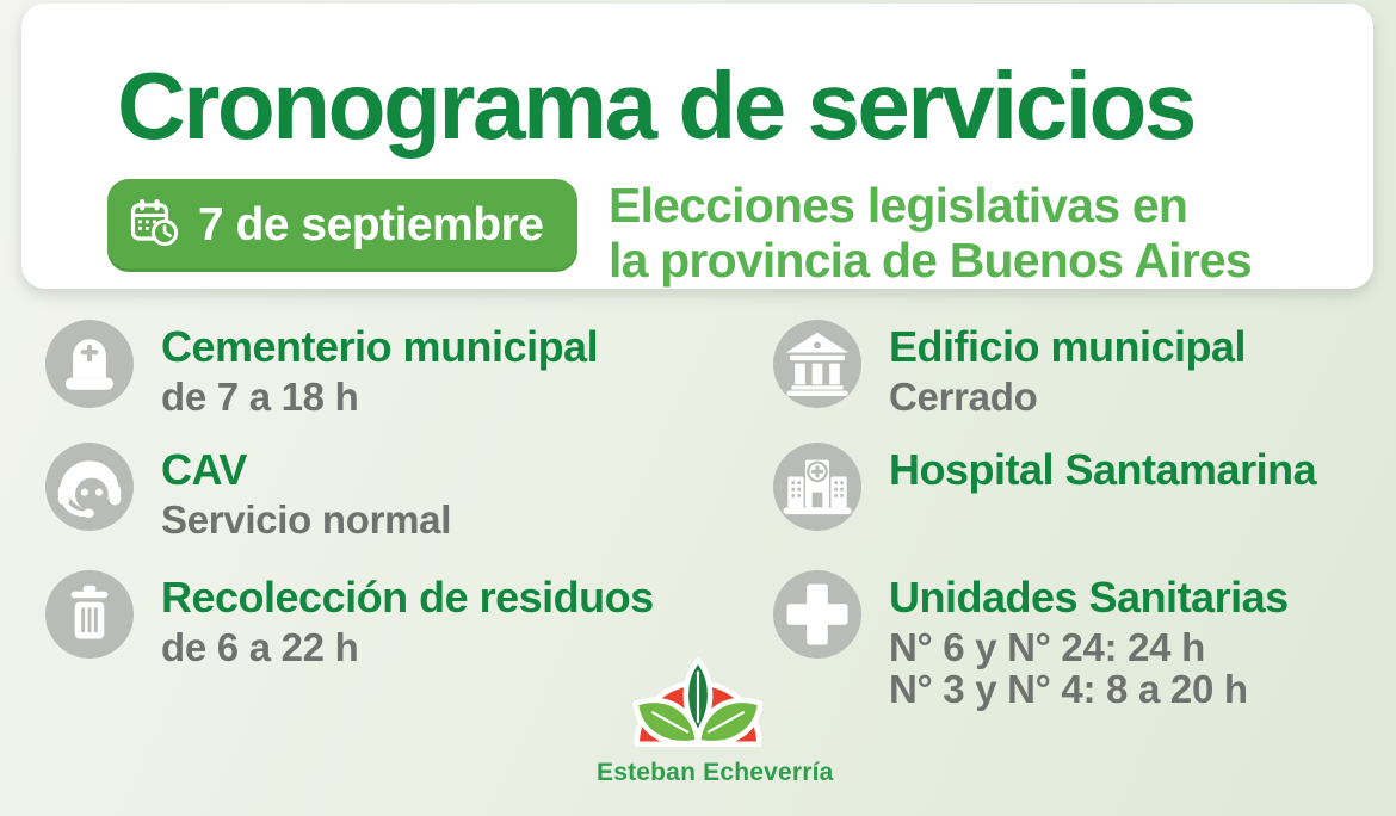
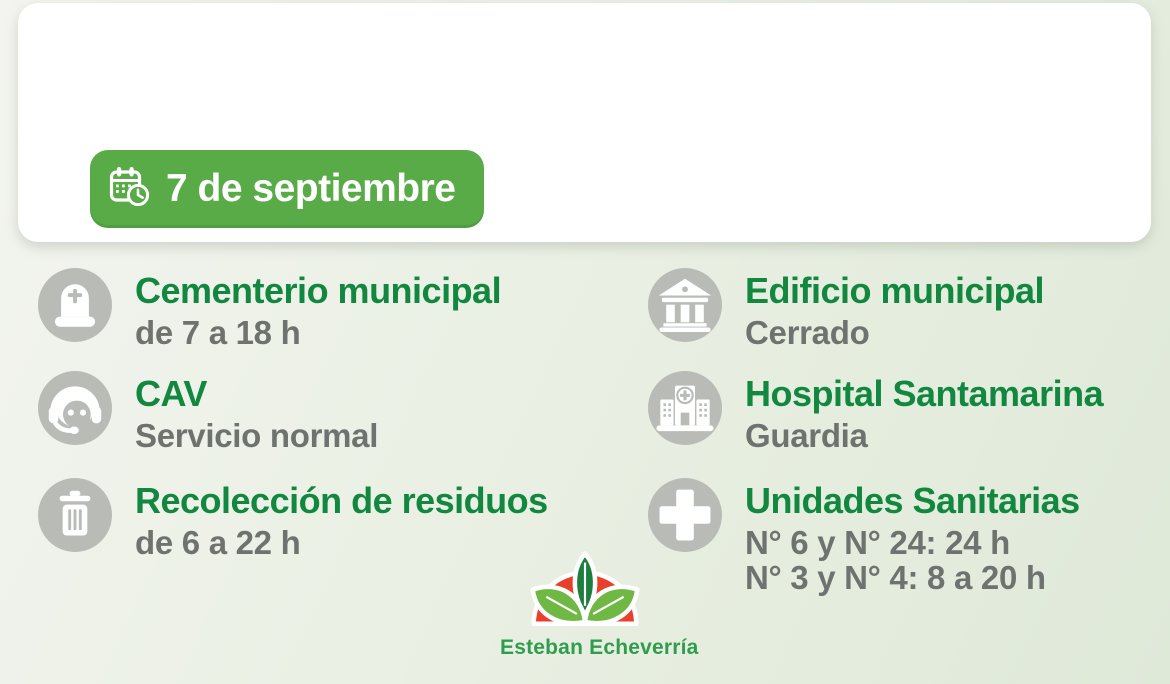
- Cronograma de servicios
  7 de septiembre
- Elecciones legislativas en
- la provincia de Buenos Aires
  Cementerio municipal
  de 7 a 18 h
  CAV
  Servicio normal
  Recolección de residuos
  de 6 a 22 h
  Edificio municipal
  Cerrado
  Hospital Santamarina
+ Guardia
  Unidades Sanitarias
  N° 6 y N° 24: 24 h
  N° 3 y N° 4: 8 a 20 h
  Esteban Echeverría
